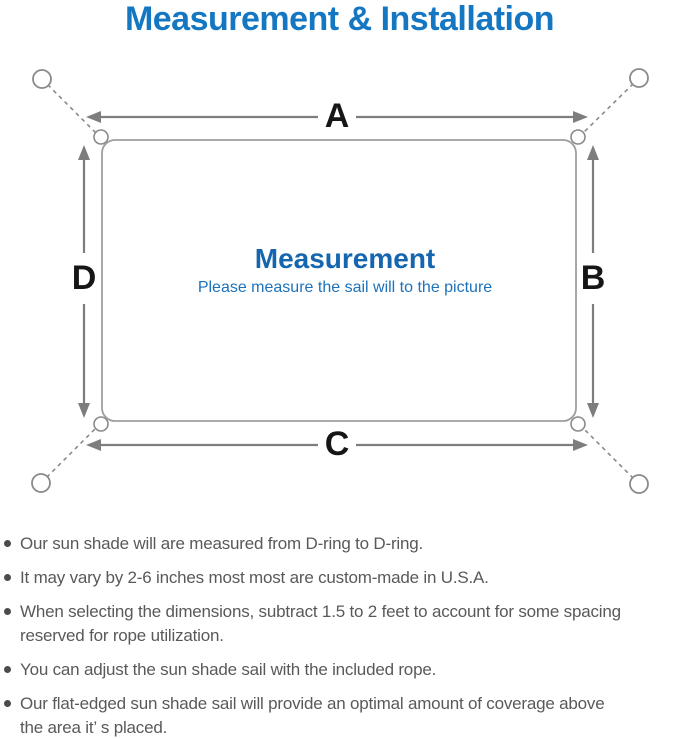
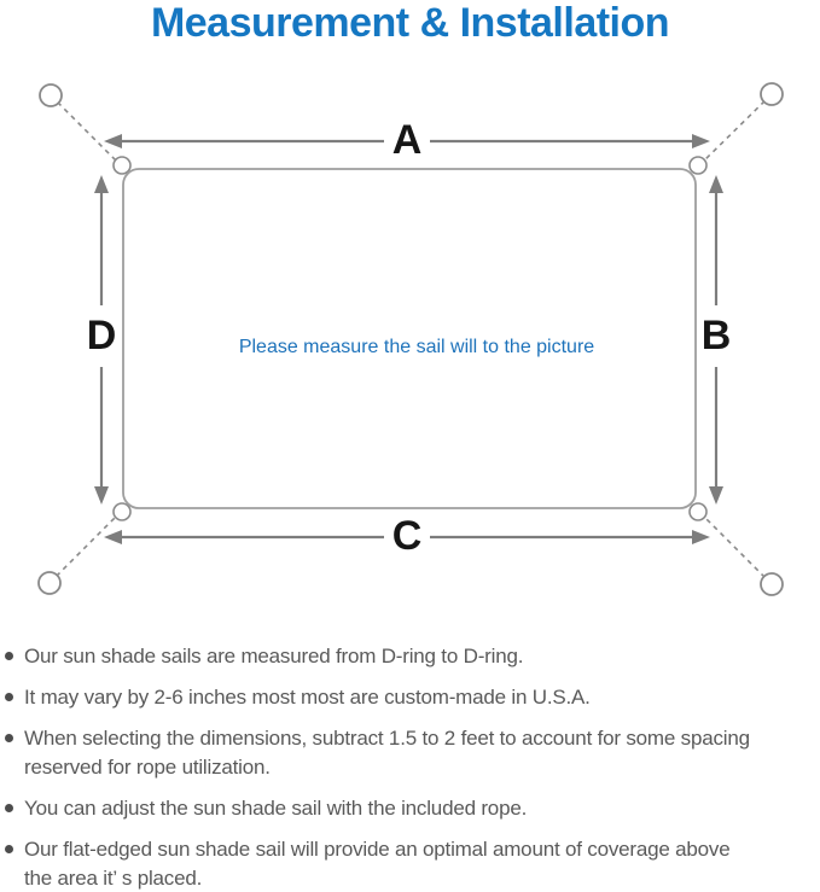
  Measurement & Installation
  A
  B
  C
  D
- Measurement
  Please measure the sail will to the picture
- Our sun shade will are measured from D-ring to D-ring.
+ Our sun shade sails are measured from D-ring to D-ring.
  It may vary by 2-6 inches most most are custom-made in U.S.A.
  When selecting the dimensions, subtract 1.5 to 2 feet to account for some spacing
  reserved for rope utilization.
  You can adjust the sun shade sail with the included rope.
  Our flat-edged sun shade sail will provide an optimal amount of coverage above
  the area it’ s placed.
